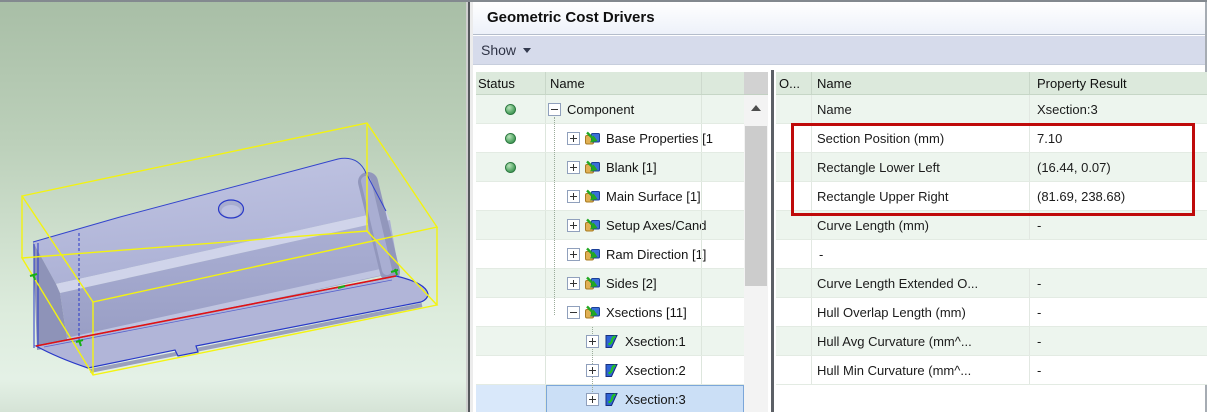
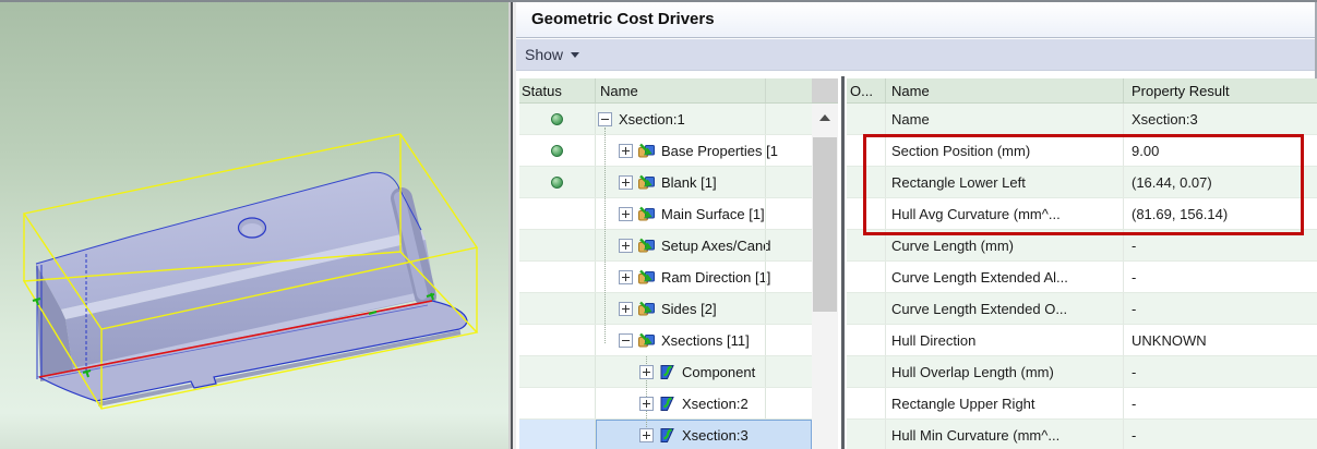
  Geometric Cost Drivers
  Show
  Status
  Name
- Component
+ Xsection:1
  Base Properties [1
  Blank [1]
  Main Surface [1]
  Setup Axes/Cand
  Ram Direction [1]
  Sides [2]
  Xsections [11]
- Xsection:1
+ Component
  Xsection:2
  Xsection:3
  O...
  Name
  Property Result
  Name
  Xsection:3
  Section Position (mm)
- 7.10
+ 9.00
  Rectangle Lower Left
  (16.44, 0.07)
- Rectangle Upper Right
+ Hull Avg Curvature (mm^...
- (81.69, 238.68)
+ (81.69, 156.14)
  Curve Length (mm)
  -
+ Curve Length Extended Al...
  -
  Curve Length Extended O...
  -
+ Hull Direction
+ UNKNOWN
  Hull Overlap Length (mm)
  -
- Hull Avg Curvature (mm^...
+ Rectangle Upper Right
  -
  Hull Min Curvature (mm^...
  -
